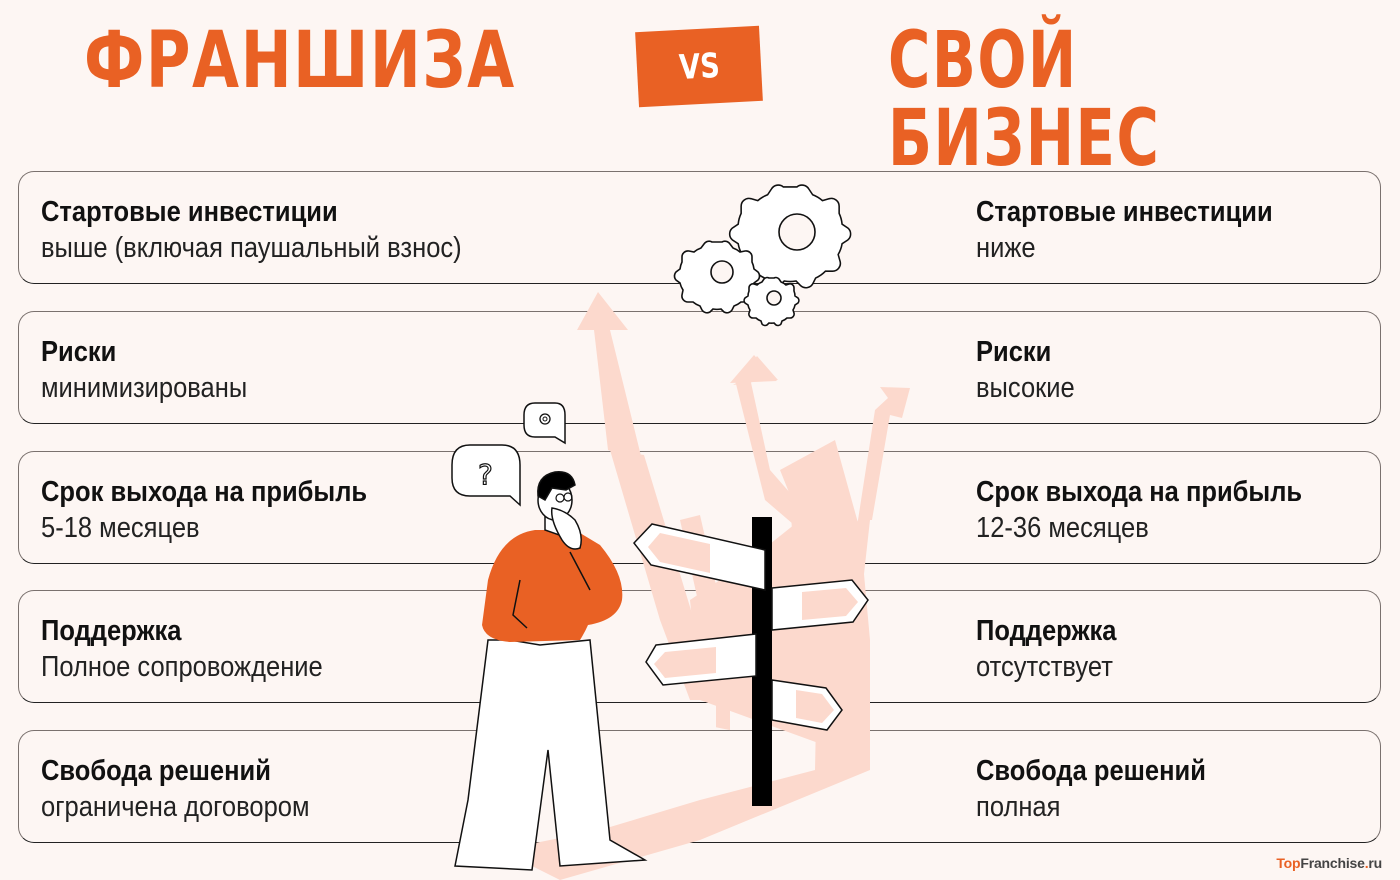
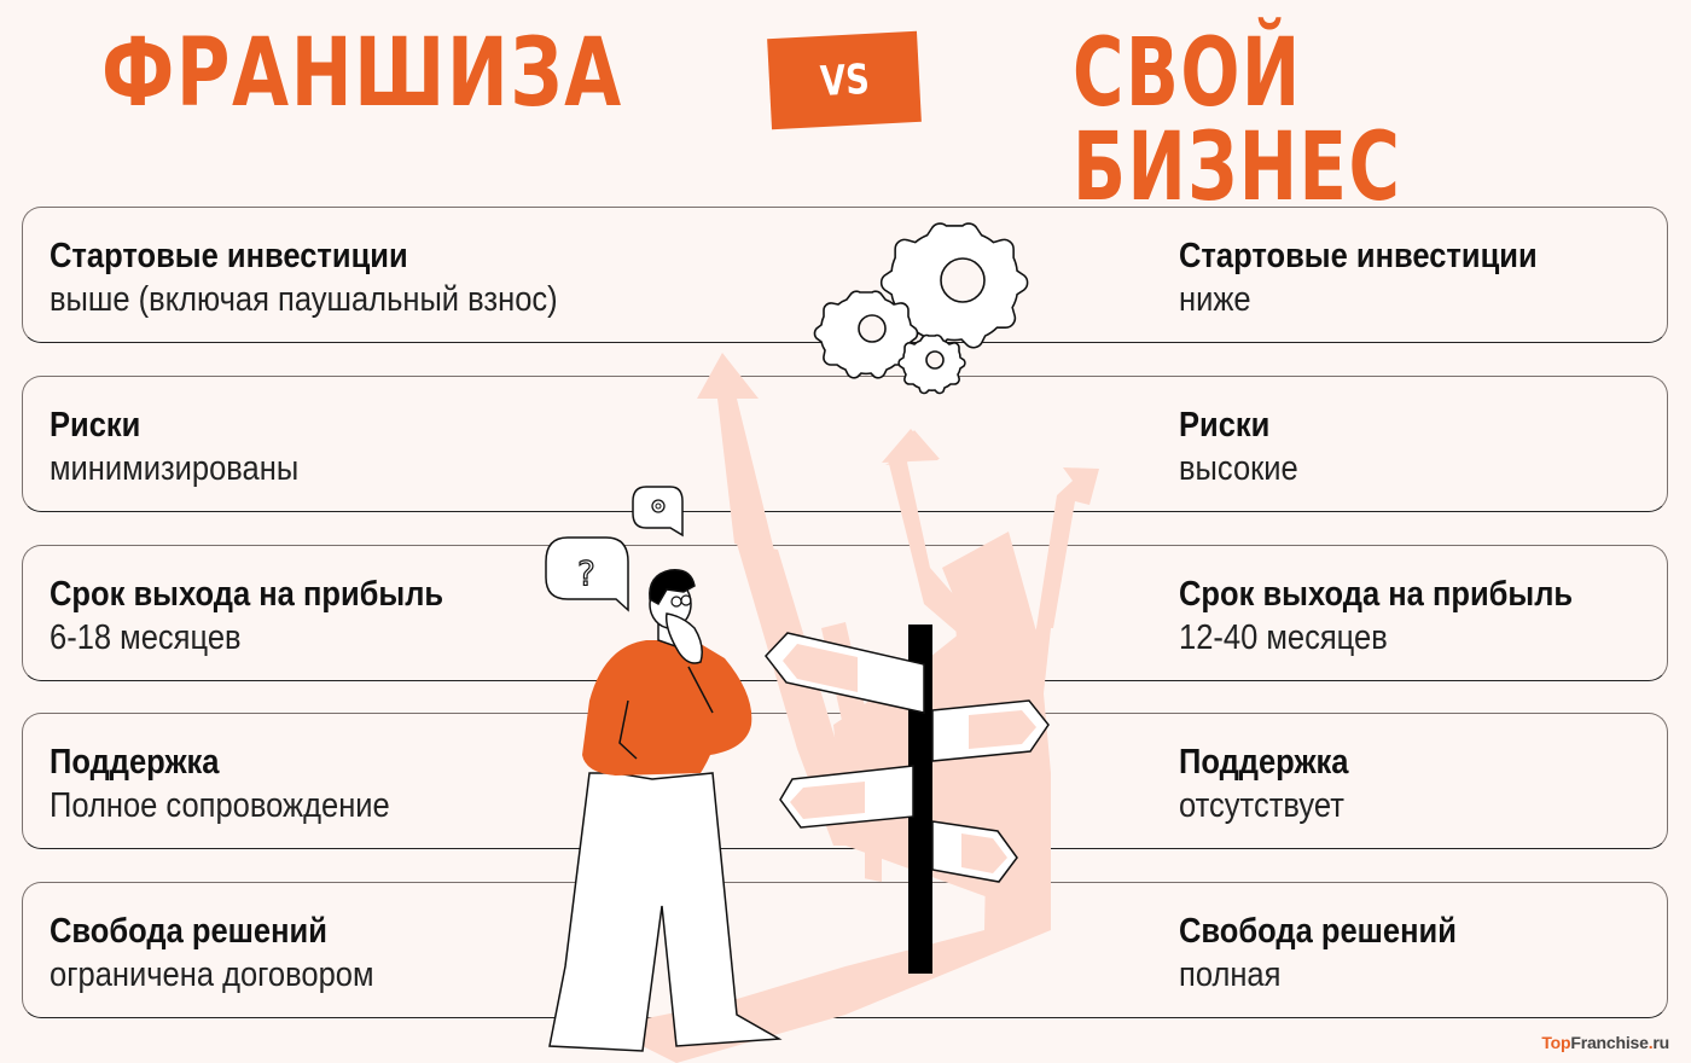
  ФРАНШИЗА
  СВОЙ БИЗНЕС
  Стартовые инвестиции
  выше (включая паушальный взнос)
  Стартовые инвестиции
  ниже
  Риски
  минимизированы
  Риски
  высокие
  Срок выхода на прибыль
- 5-18 месяцев
+ 6-18 месяцев
  Срок выхода на прибыль
- 12-36 месяцев
+ 12-40 месяцев
  Поддержка
  Полное сопровождение
  Поддержка
  отсутствует
  Свобода решений
  ограничена договором
  Свобода решений
  полная
  ?
  TopFranchise.ru
